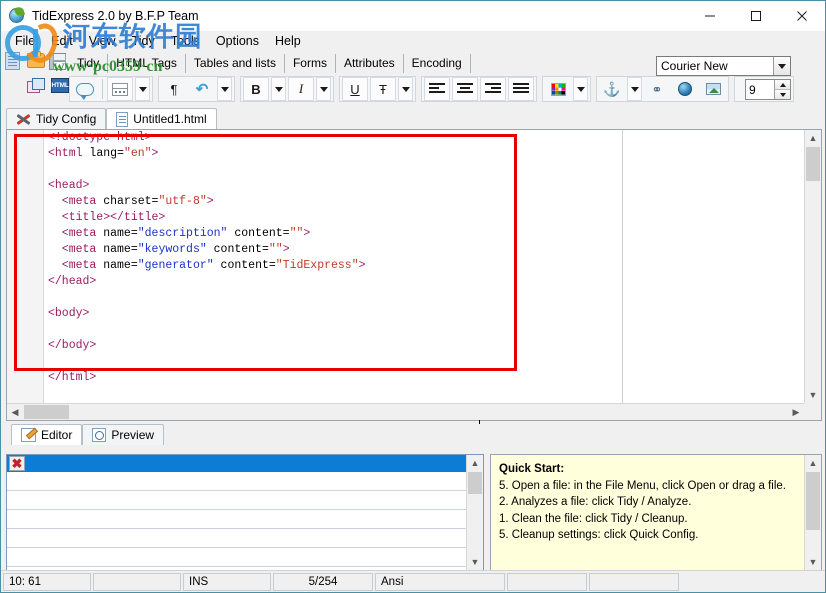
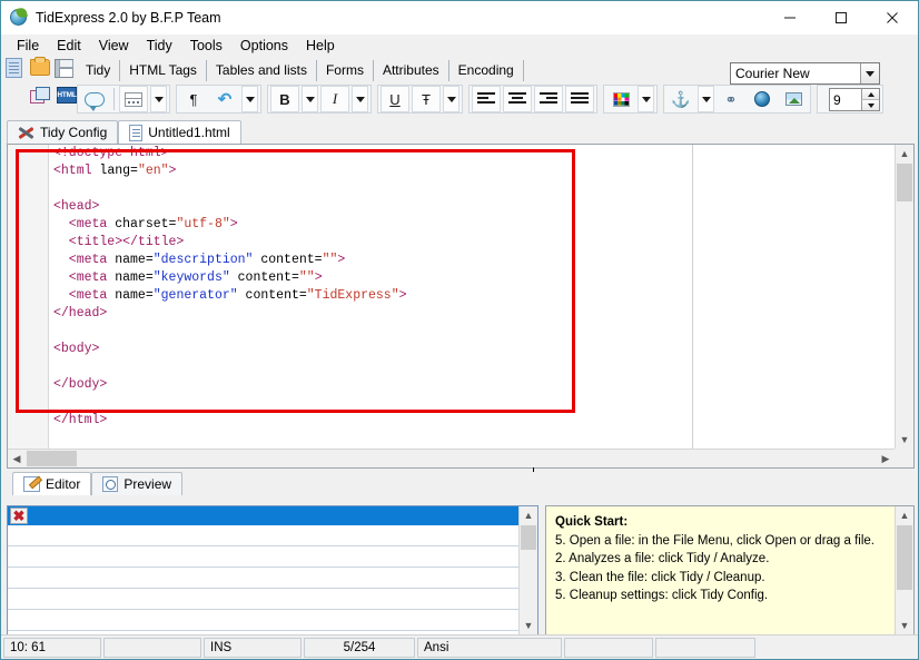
  TidExpress 2.0 by B.F.P Team
  File
  Edit
  View
  Tidy
  Tools
  Options
  Help
  Tidy
  HTML Tags
  Tables and lists
  Forms
  Attributes
  Encoding
  ¶
  ↶
  B
  I
  U
  Ŧ
  ⚓
  ⚭
  Courier New
  9
  Tidy Config
  Untitled1.html
  <!doctype html>
  <html lang="en">
  <head>
  <meta charset="utf-8">
  <title></title>
  <meta name="description" content="">
  <meta name="keywords" content="">
  <meta name="generator" content="TidExpress">
  </head>
  <body>
  </body>
  </html>
  ▲
  ▼
  ◀
  ▶
  Editor
  Preview
  ✖
  ▲
  ▼
  Quick Start:
  5. Open a file: in the File Menu, click Open or drag a file.
  2. Analyzes a file: click Tidy / Analyze.
- 1. Clean the file: click Tidy / Cleanup.
+ 3. Clean the file: click Tidy / Cleanup.
- 5. Cleanup settings: click Quick Config.
+ 5. Cleanup settings: click Tidy Config.
  ▲
  ▼
  10: 61
  INS
  5/254
  Ansi
- 河东软件园
- www·pc0359·cn
